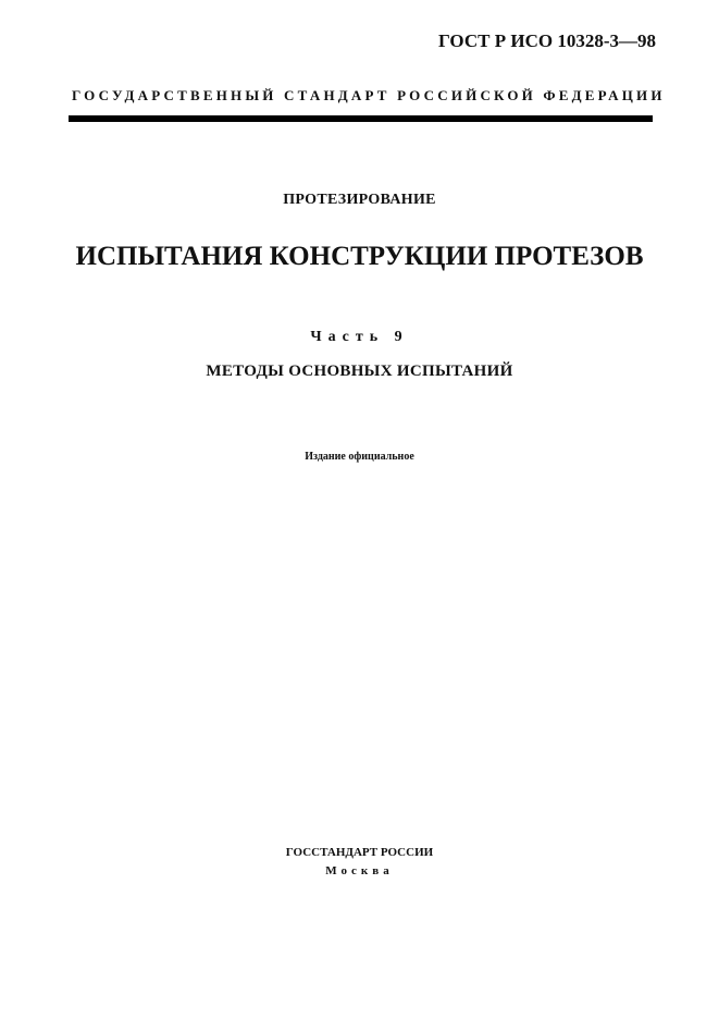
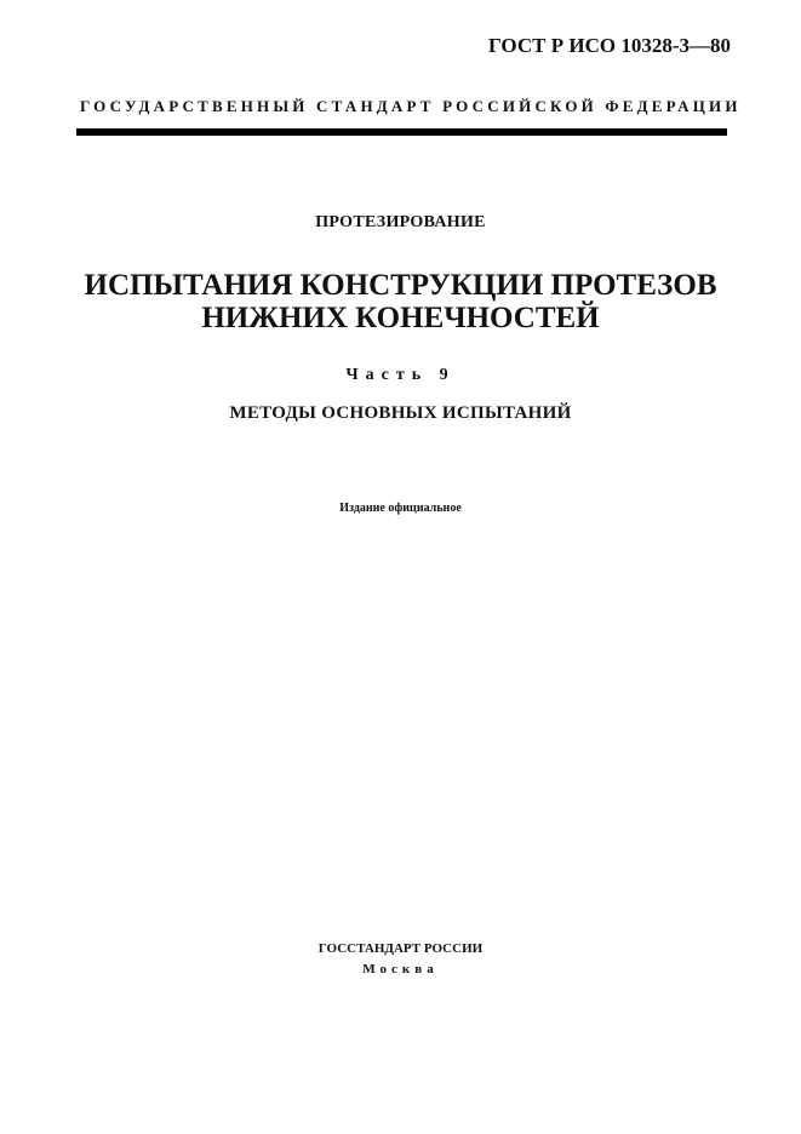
- ГОСТ Р ИСО 10328-3—98
+ ГОСТ Р ИСО 10328-3—80
  ГОСУДАРСТВЕННЫЙ СТАНДАРТ РОССИЙСКОЙ ФЕДЕРАЦИИ
  ПРОТЕЗИРОВАНИЕ
  ИСПЫТАНИЯ КОНСТРУКЦИИ ПРОТЕЗОВ
+ НИЖНИХ КОНЕЧНОСТЕЙ
  Часть 9
  МЕТОДЫ ОСНОВНЫХ ИСПЫТАНИЙ
  Издание официальное
  ГОССТАНДАРТ РОССИИ
  Москва
